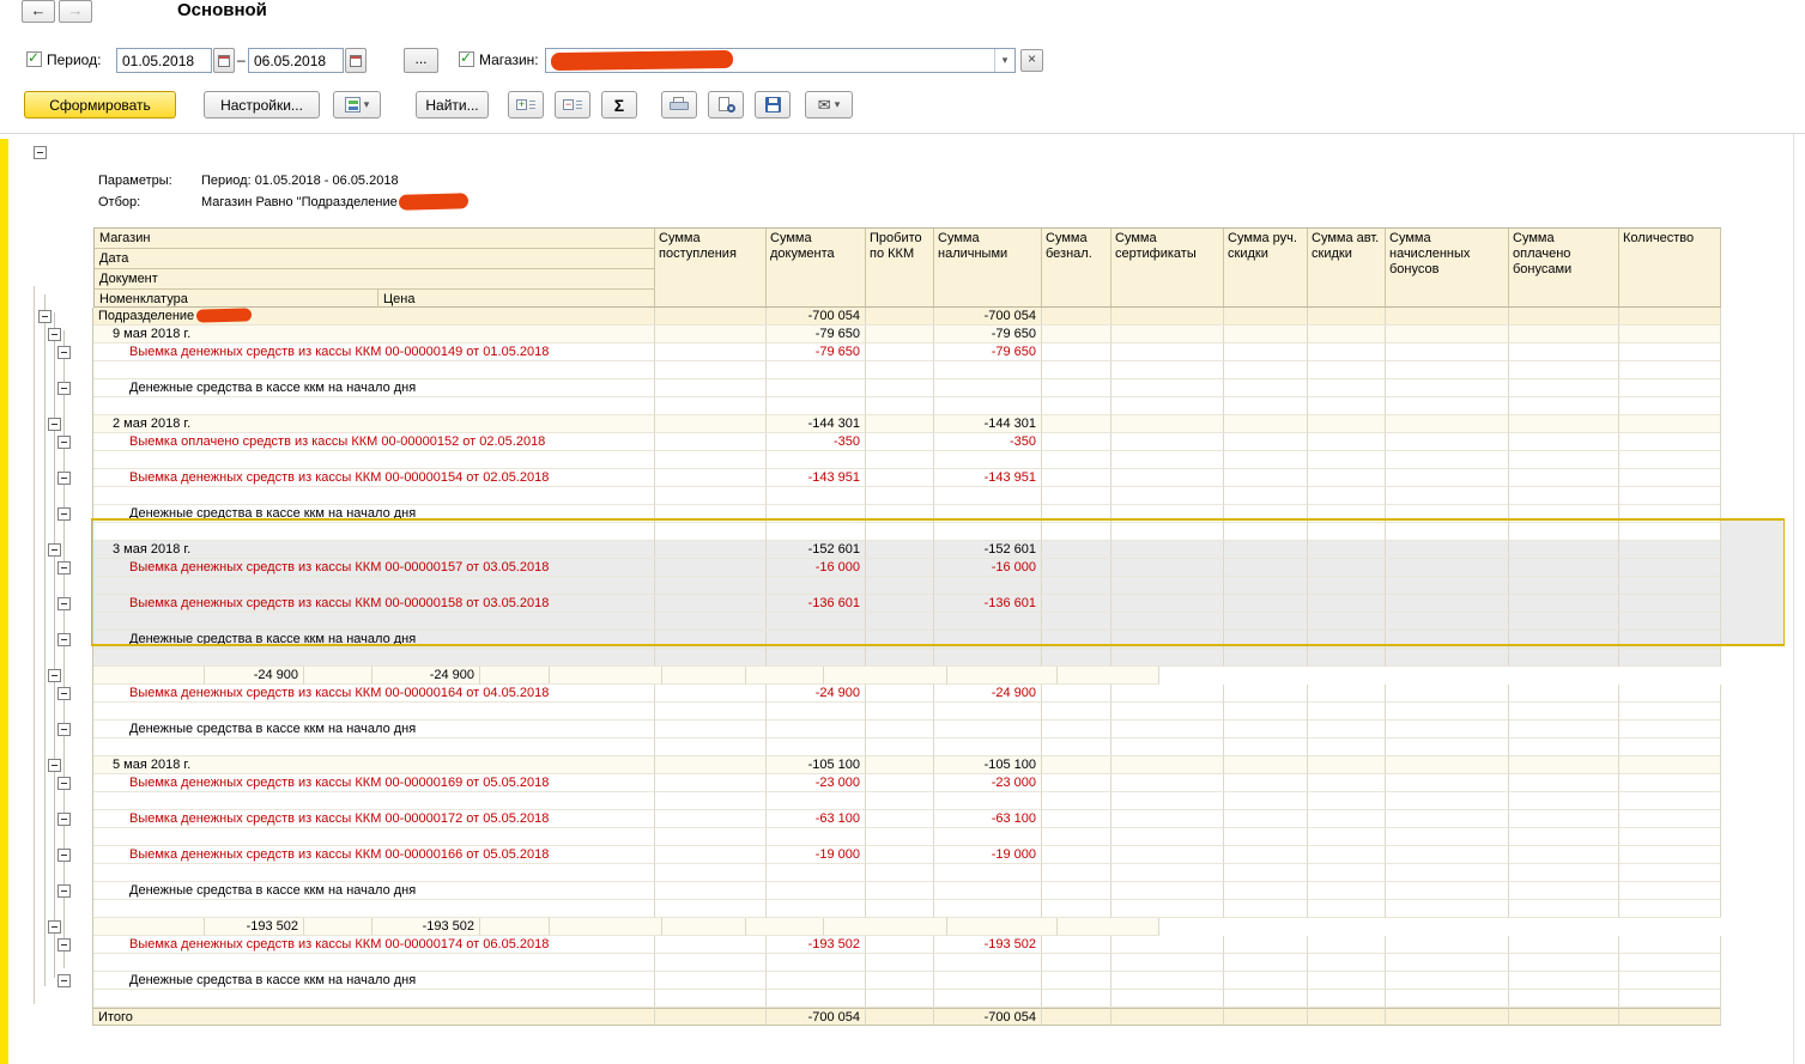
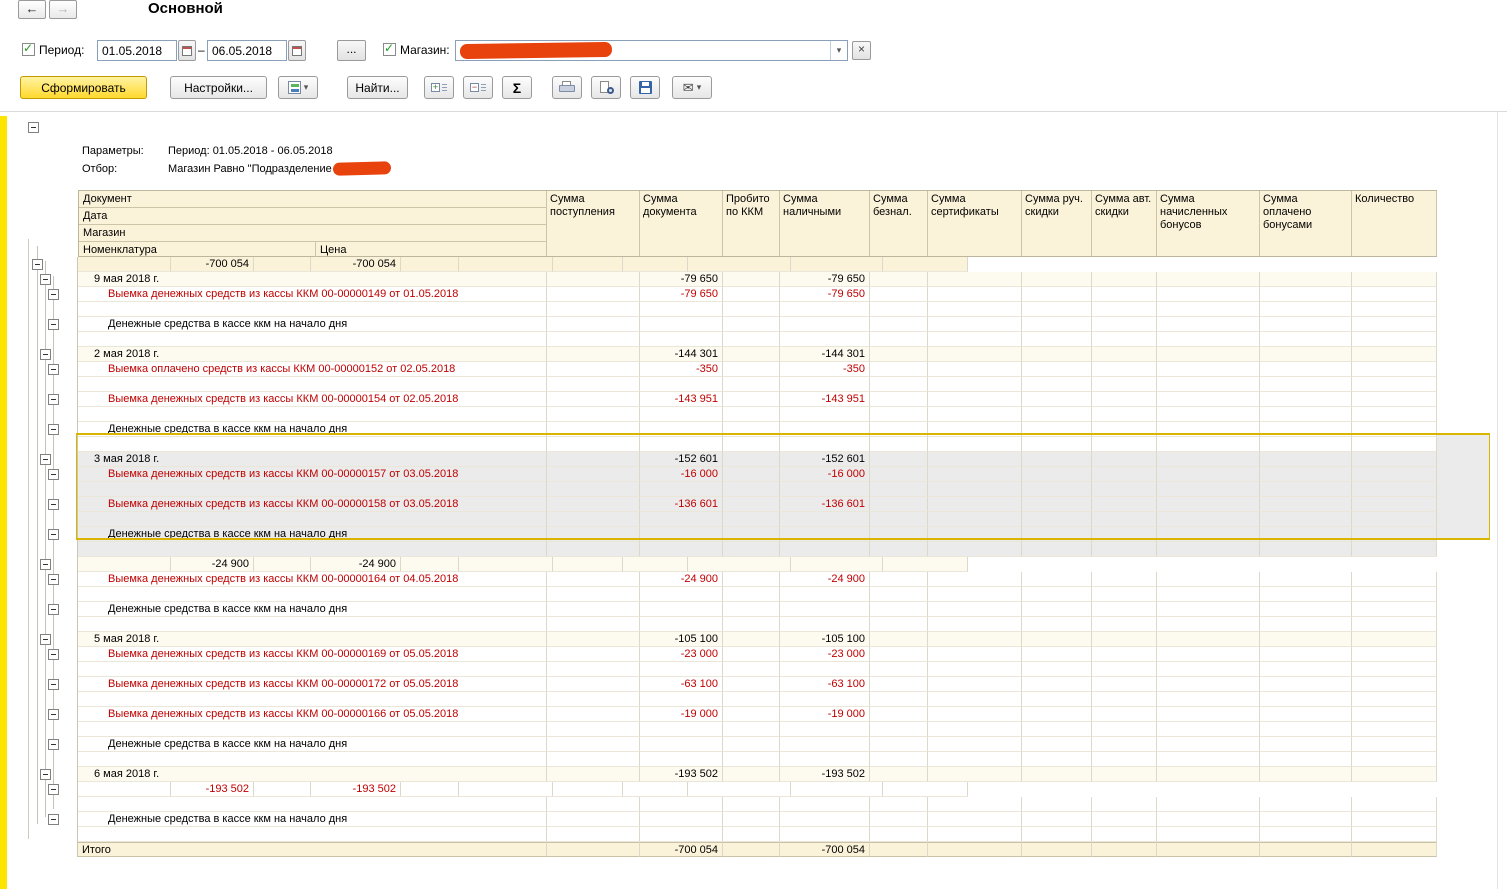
  ←
  →
  Основной
  ✓
  Период:
  01.05.2018
  –
  06.05.2018
  ...
  ✓
  Магазин:
  ▾
  ×
  Сформировать
  Настройки...
  ▾
  Найти...
  +
  −
  Σ
  ✉
  ▾
  Параметры: Период: 01.05.2018 - 06.05.2018
  Отбор: Магазин Равно "Подразделение
- Магазин
+ Документ
  Дата
- Документ
+ Магазин
  Номенклатура
  Цена
  Сумма поступления
  Сумма документа
  Пробито по ККМ
  Сумма наличными
  Сумма безнал.
  Сумма сертификаты
  Сумма руч. скидки
  Сумма авт. скидки
  Сумма начисленных бонусов
  Сумма оплачено бонусами
  Количество
- Подразделение
  -700 054
  -700 054
  9 мая 2018 г.
  -79 650
  -79 650
  Выемка денежных средств из кассы ККМ 00-00000149 от 01.05.2018
  -79 650
  -79 650
  Денежные средства в кассе ккм на начало дня
  2 мая 2018 г.
  -144 301
  -144 301
  Выемка оплачено средств из кассы ККМ 00-00000152 от 02.05.2018
  -350
  -350
  Выемка денежных средств из кассы ККМ 00-00000154 от 02.05.2018
  -143 951
  -143 951
  Денежные средства в кассе ккм на начало дня
  3 мая 2018 г.
  -152 601
  -152 601
  Выемка денежных средств из кассы ККМ 00-00000157 от 03.05.2018
  -16 000
  -16 000
  Выемка денежных средств из кассы ККМ 00-00000158 от 03.05.2018
  -136 601
  -136 601
  Денежные средства в кассе ккм на начало дня
  -24 900
  -24 900
  Выемка денежных средств из кассы ККМ 00-00000164 от 04.05.2018
  -24 900
  -24 900
  Денежные средства в кассе ккм на начало дня
  5 мая 2018 г.
  -105 100
  -105 100
  Выемка денежных средств из кассы ККМ 00-00000169 от 05.05.2018
  -23 000
  -23 000
  Выемка денежных средств из кассы ККМ 00-00000172 от 05.05.2018
  -63 100
  -63 100
  Выемка денежных средств из кассы ККМ 00-00000166 от 05.05.2018
  -19 000
  -19 000
  Денежные средства в кассе ккм на начало дня
+ 6 мая 2018 г.
  -193 502
  -193 502
- Выемка денежных средств из кассы ККМ 00-00000174 от 06.05.2018
  -193 502
  -193 502
  Денежные средства в кассе ккм на начало дня
  Итого
  -700 054
  -700 054
